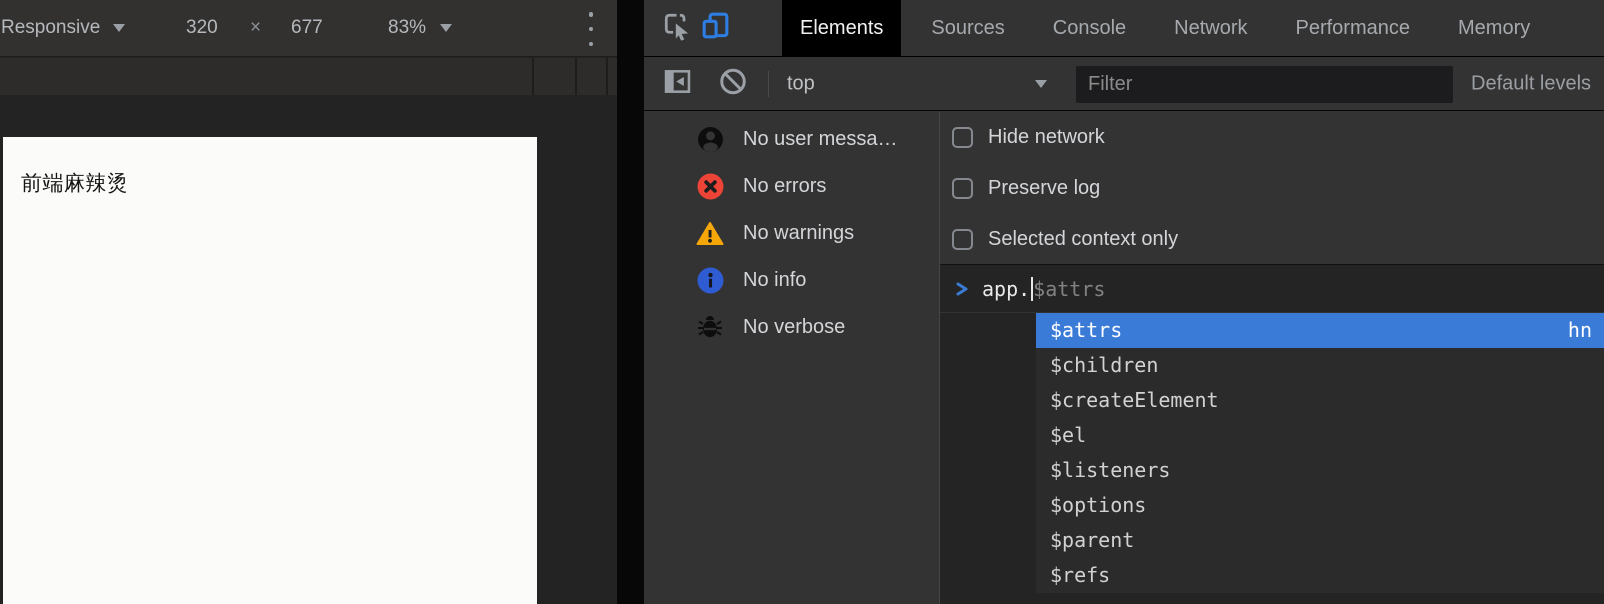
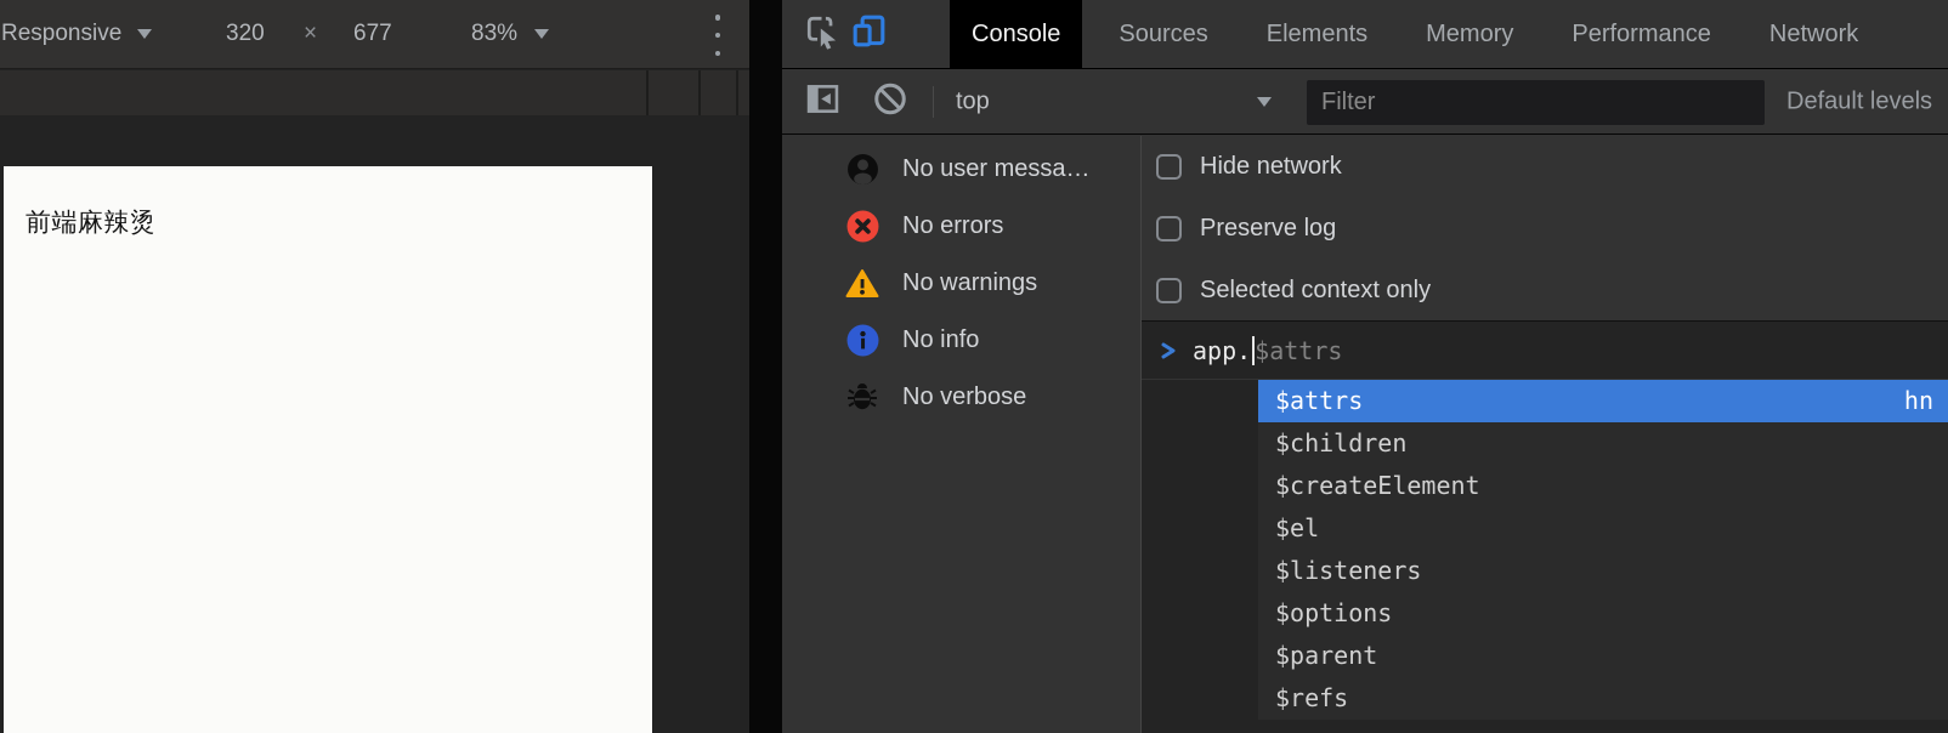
  Responsive
  320
  ×
  677
  83%
  前端麻辣烫
- Elements
+ Console
  Sources
- Console
+ Elements
- Network
+ Memory
  Performance
- Memory
+ Network
  top
  Filter
  Default levels
  No user messa…
  No errors
  No warnings
  No info
  No verbose
  Hide network
  Preserve log
  Selected context only
  app.
  $attrs
  $attrs
  hn
  $children
  $createElement
  $el
  $listeners
  $options
  $parent
  $refs
